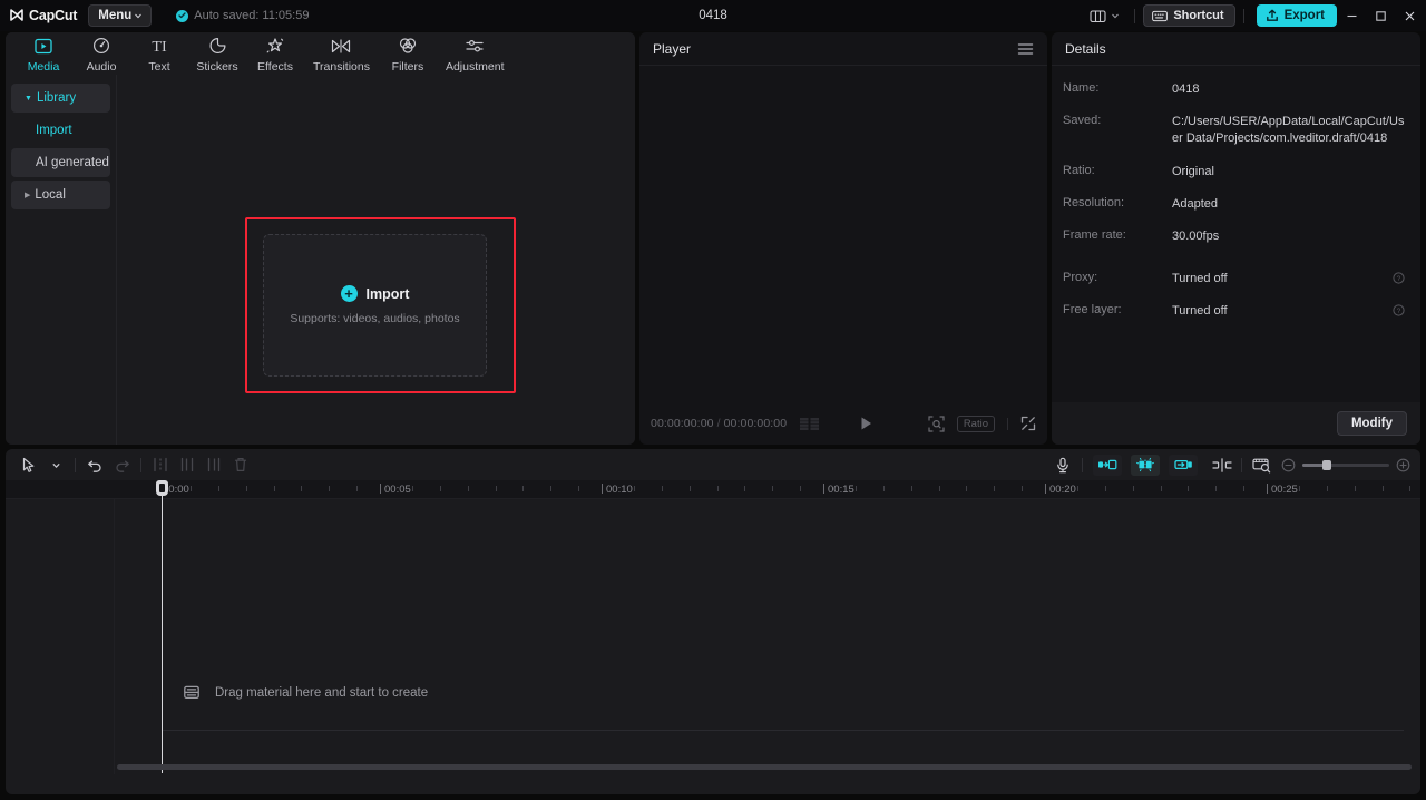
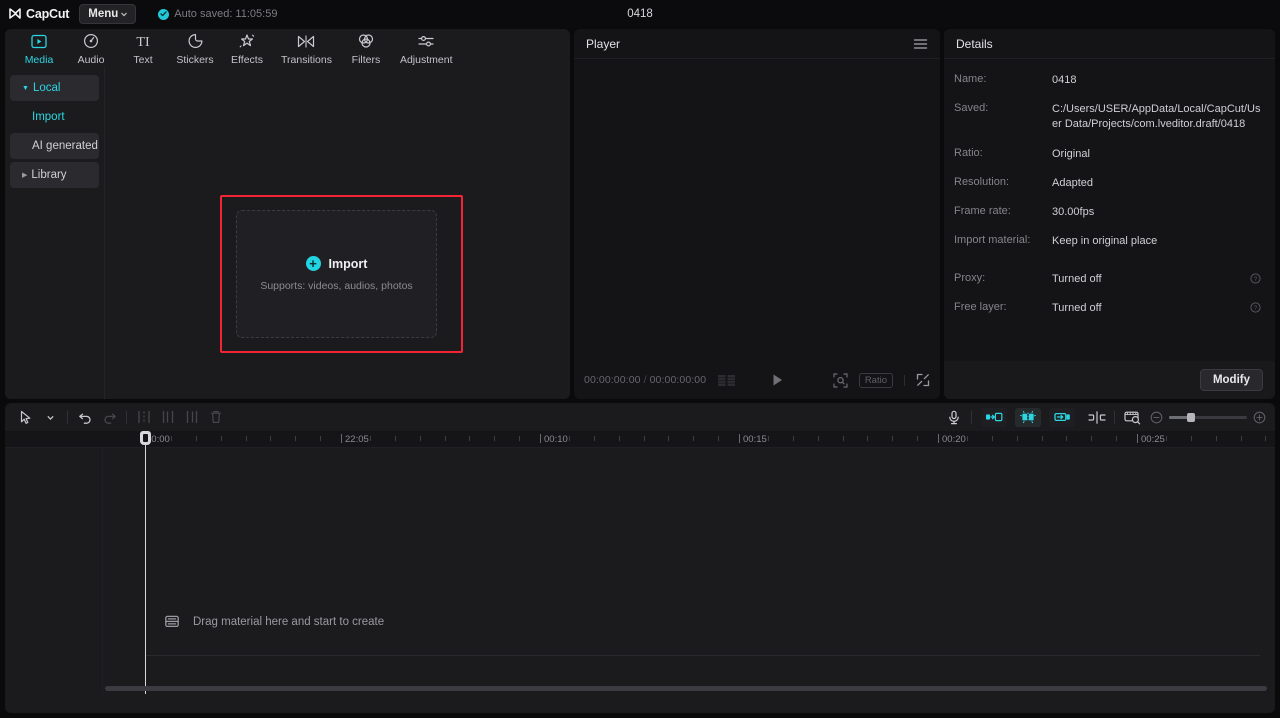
  CapCut
  Menu
  Auto saved: 11:05:59
  0418
- Shortcut
- Export
  Media
  Audio
  TI
  Text
  Stickers
  Effects
  Transitions
  Filters
  Adjustment
- Library
+ Local
  Import
  AI generated
- Local
+ Library
  +
  Import
  Supports: videos, audios, photos
  Player
  00:00:00:00 / 00:00:00:00
  Ratio
  Details
  Name:
  0418
  Saved:
  C:/Users/USER/AppData/Local/CapCut/User Data/Projects/com.lveditor.draft/0418
  Ratio:
  Original
  Resolution:
  Adapted
  Frame rate:
  30.00fps
+ Import material:
+ Keep in original place
  Proxy:
  Turned off
  Free layer:
  Turned off
  Modify
  0:00
- 00:05
+ 22:05
  00:10
  00:15
  00:20
  00:25
  Drag material here and start to create
